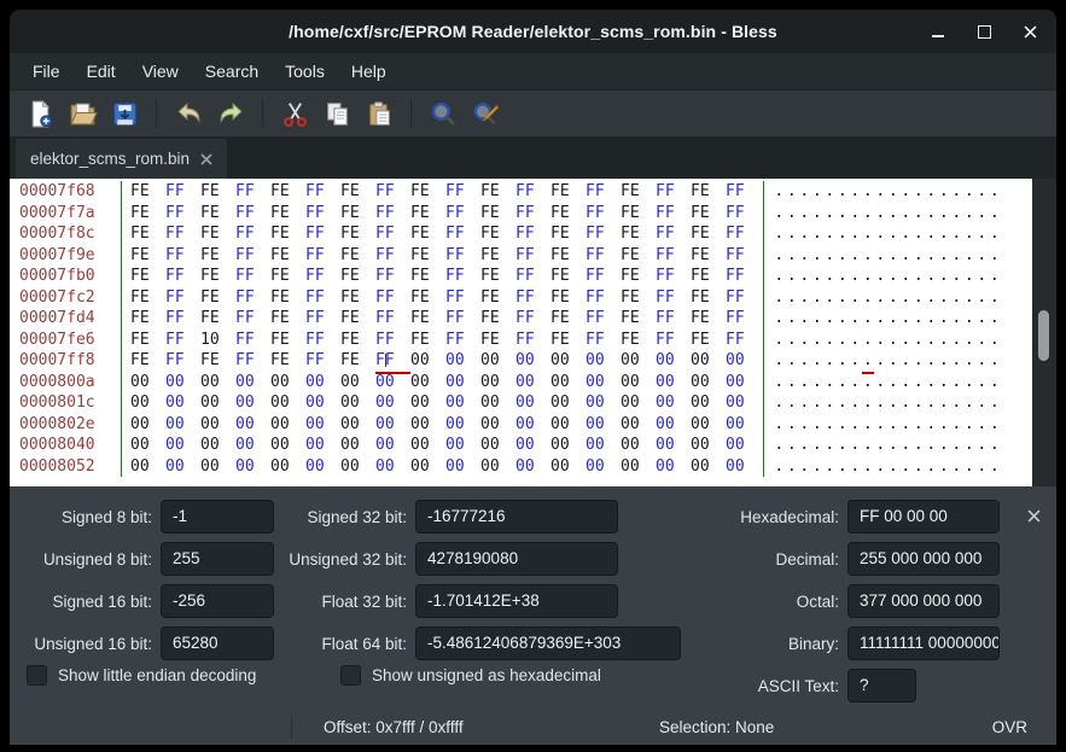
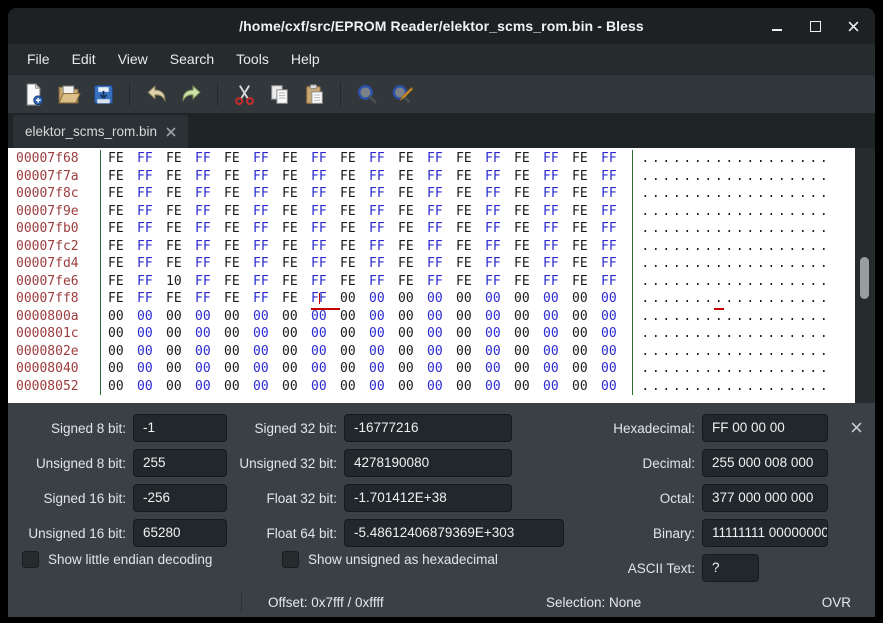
  /home/cxf/src/EPROM Reader/elektor_scms_rom.bin - Bless
  File
  Edit
  View
  Search
  Tools
  Help
  elektor_scms_rom.bin
  00007f68
  FE FF FE FF FE FF FE FF FE FF FE FF FE FF FE FF FE FF
  . . . . . . . . . . . . . . . . . .
  00007f7a
  FE FF FE FF FE FF FE FF FE FF FE FF FE FF FE FF FE FF
  . . . . . . . . . . . . . . . . . .
  00007f8c
  FE FF FE FF FE FF FE FF FE FF FE FF FE FF FE FF FE FF
  . . . . . . . . . . . . . . . . . .
  00007f9e
  FE FF FE FF FE FF FE FF FE FF FE FF FE FF FE FF FE FF
  . . . . . . . . . . . . . . . . . .
  00007fb0
  FE FF FE FF FE FF FE FF FE FF FE FF FE FF FE FF FE FF
  . . . . . . . . . . . . . . . . . .
  00007fc2
  FE FF FE FF FE FF FE FF FE FF FE FF FE FF FE FF FE FF
  . . . . . . . . . . . . . . . . . .
  00007fd4
  FE FF FE FF FE FF FE FF FE FF FE FF FE FF FE FF FE FF
  . . . . . . . . . . . . . . . . . .
  00007fe6
  FE FF 10 FF FE FF FE FF FE FF FE FF FE FF FE FF FE FF
  . . . . . . . . . . . . . . . . . .
  00007ff8
  FE FF FE FF FE FF FE FF 00 00 00 00 00 00 00 00 00 00
  . . . . . . . . . . . . . . . . . .
  0000800a
  00 00 00 00 00 00 00 00 00 00 00 00 00 00 00 00 00 00
  . . . . . . . . . . . . . . . . . .
  0000801c
  00 00 00 00 00 00 00 00 00 00 00 00 00 00 00 00 00 00
  . . . . . . . . . . . . . . . . . .
  0000802e
  00 00 00 00 00 00 00 00 00 00 00 00 00 00 00 00 00 00
  . . . . . . . . . . . . . . . . . .
  00008040
  00 00 00 00 00 00 00 00 00 00 00 00 00 00 00 00 00 00
  . . . . . . . . . . . . . . . . . .
  00008052
  00 00 00 00 00 00 00 00 00 00 00 00 00 00 00 00 00 00
  . . . . . . . . . . . . . . . . . .
  Signed 8 bit:
  -1
  Unsigned 8 bit:
  255
  Signed 16 bit:
  -256
  Unsigned 16 bit:
  65280
  Signed 32 bit:
  -16777216
  Unsigned 32 bit:
  4278190080
  Float 32 bit:
  -1.701412E+38
  Float 64 bit:
  -5.48612406879369E+303
  Hexadecimal:
  FF 00 00 00
  Decimal:
- 255 000 000 000
+ 255 000 008 000
  Octal:
  377 000 000 000
  Binary:
  ASCII Text:
  ?
  Show little endian decoding
  Show unsigned as hexadecimal
  Offset: 0x7fff / 0xffff
  Selection: None
  OVR
